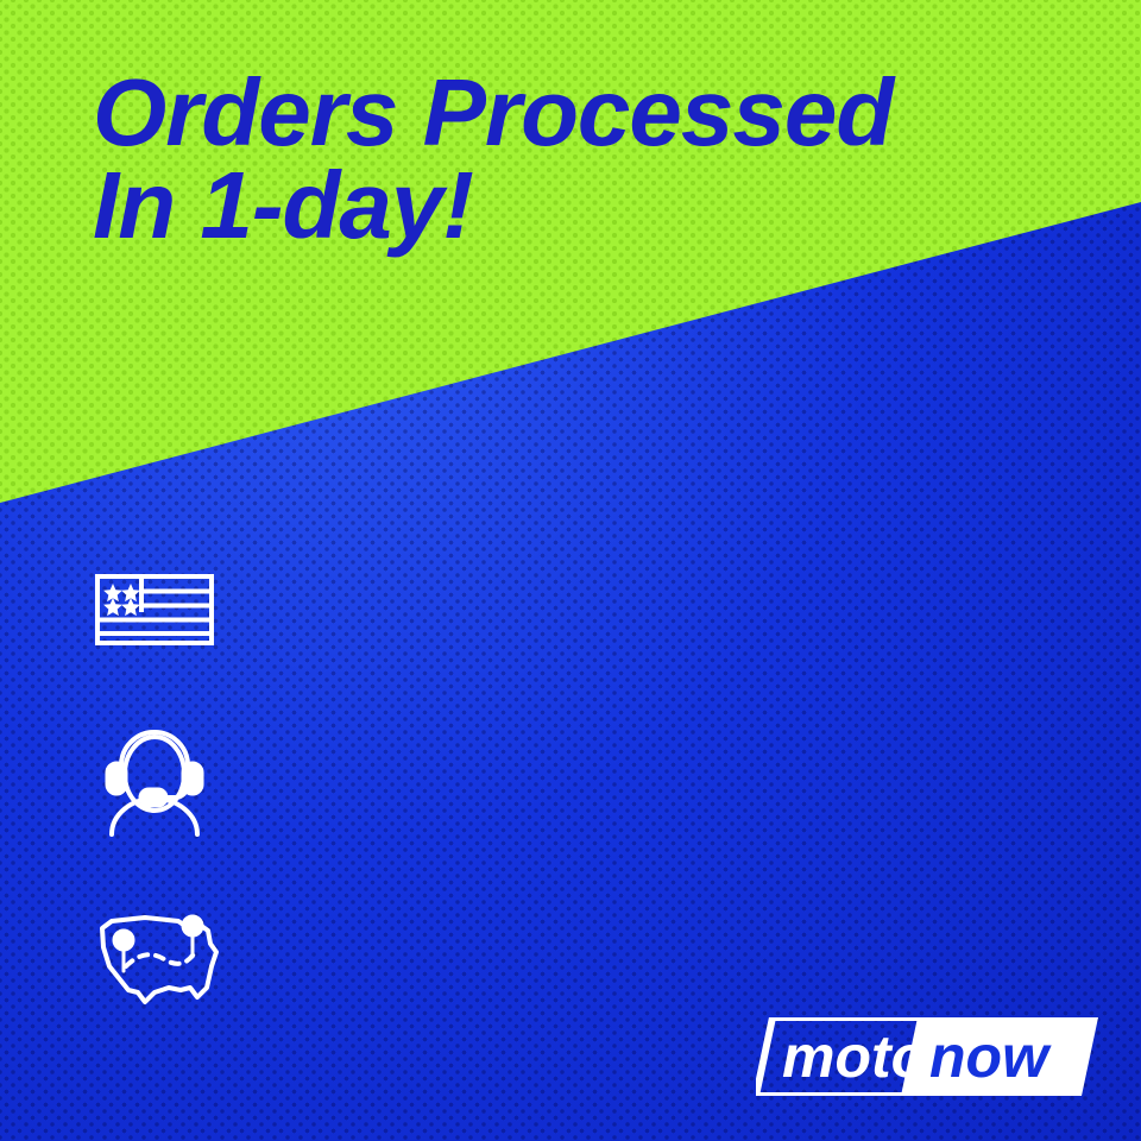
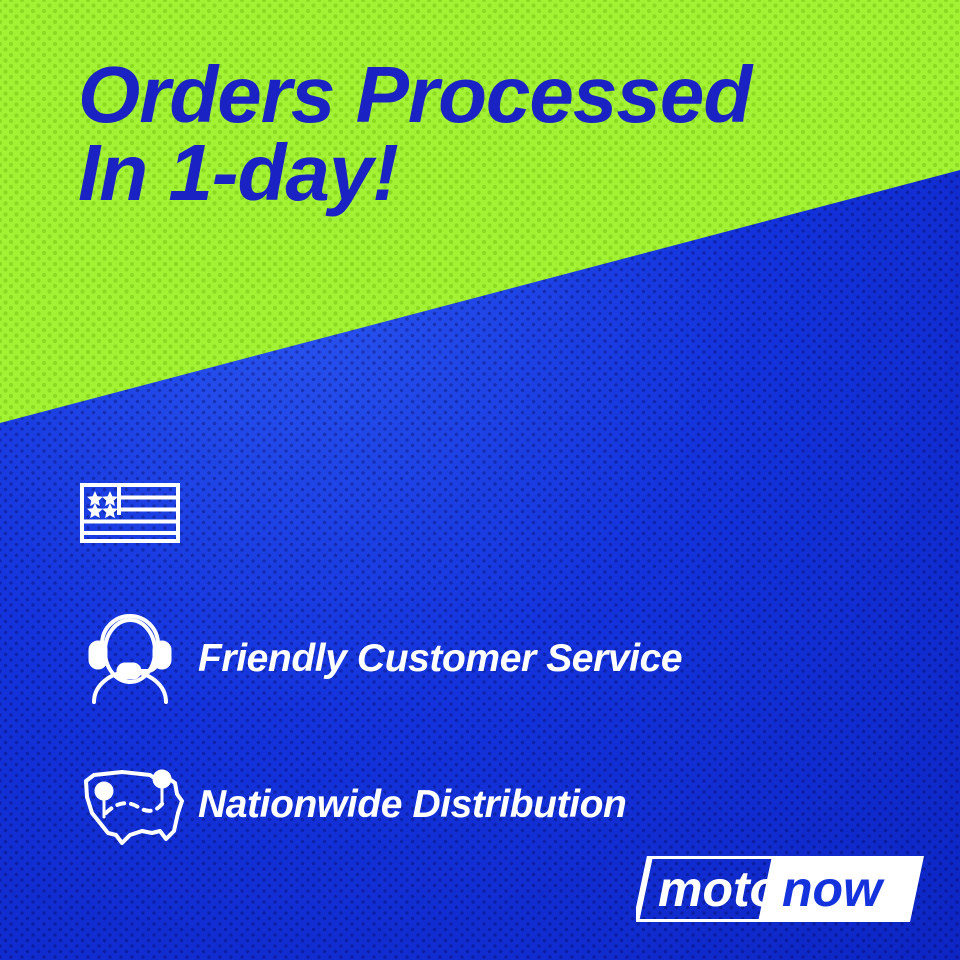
  Orders Processed
  In 1-day!
+ Friendly Customer Service
+ Nationwide Distribution
  moto
  now
